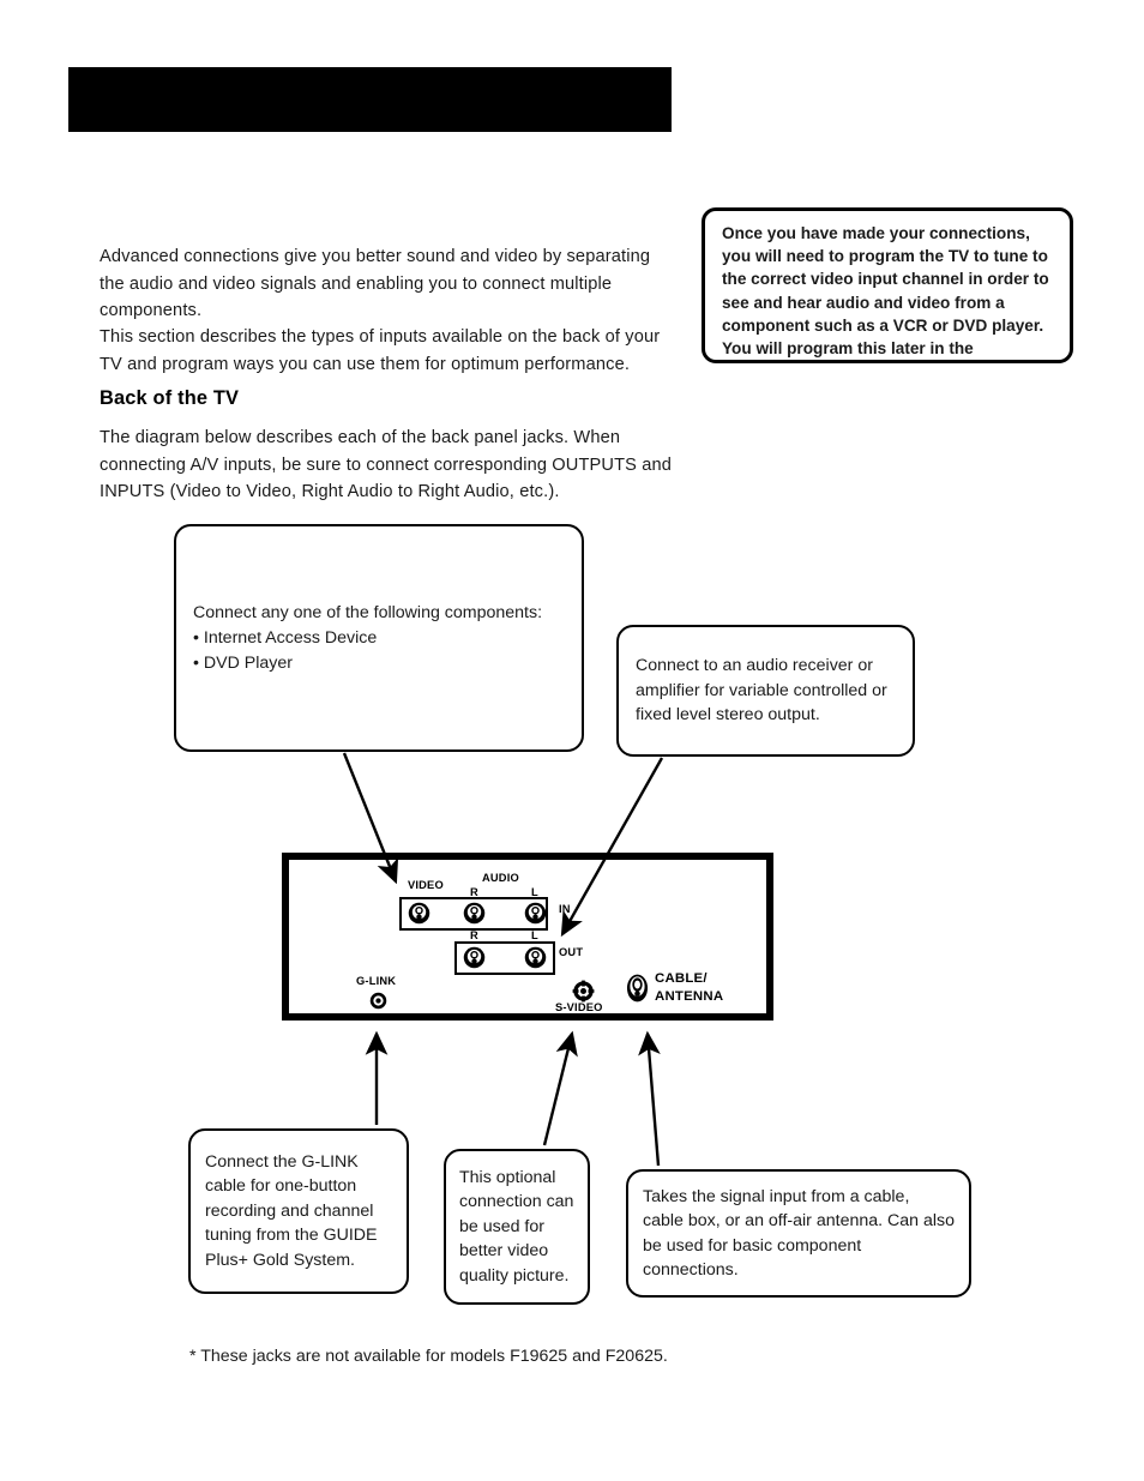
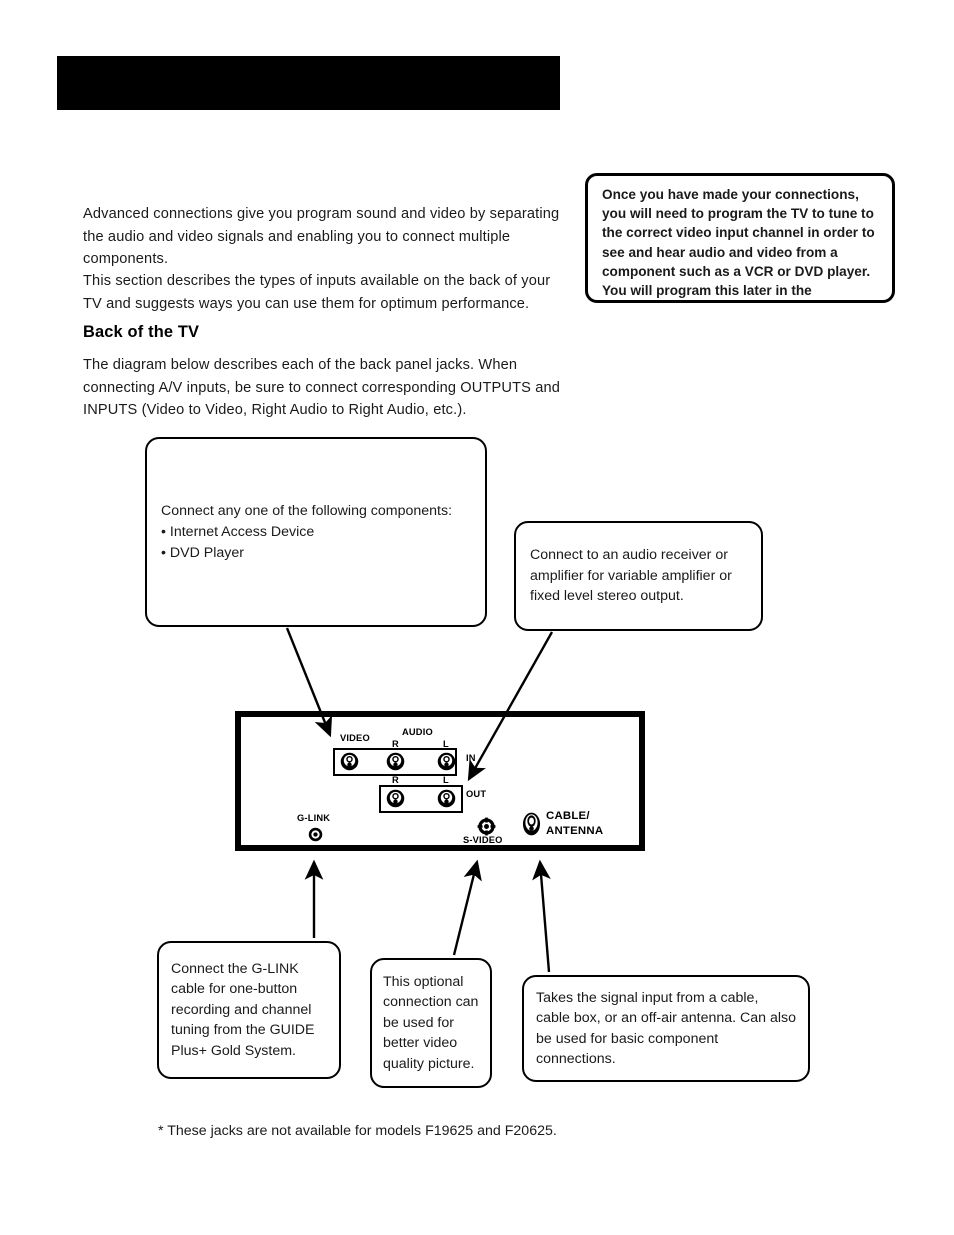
- Advanced connections give you better sound and video by separating the audio and video signals and enabling you to connect multiple components.
+ Advanced connections give you program sound and video by separating the audio and video signals and enabling you to connect multiple components.
- This section describes the types of inputs available on the back of your TV and program ways you can use them for optimum performance.
+ This section describes the types of inputs available on the back of your TV and suggests ways you can use them for optimum performance.
  Back of the TV
  The diagram below describes each of the back panel jacks. When connecting A/V inputs, be sure to connect corresponding OUTPUTS and INPUTS (Video to Video, Right Audio to Right Audio, etc.).
  Once you have made your connections, you will need to program the TV to tune to the correct video input channel in order to see and hear audio and video from a component such as a VCR or DVD player. You will program this later in the
  Connect any one of the following components:
  • Internet Access Device
  • DVD Player
- Connect to an audio receiver or amplifier for variable controlled or fixed level stereo output.
+ Connect to an audio receiver or amplifier for variable amplifier or fixed level stereo output.
  VIDEO
  AUDIO
  R
  L
  IN
  R
  L
  OUT
  G-LINK
  S-VIDEO
  CABLE/
  ANTENNA
  Connect the G-LINK cable for one-button recording and channel tuning from the GUIDE Plus+ Gold System.
  This optional connection can be used for better video quality picture.
  Takes the signal input from a cable, cable box, or an off-air antenna. Can also be used for basic component connections.
  * These jacks are not available for models F19625 and F20625.
